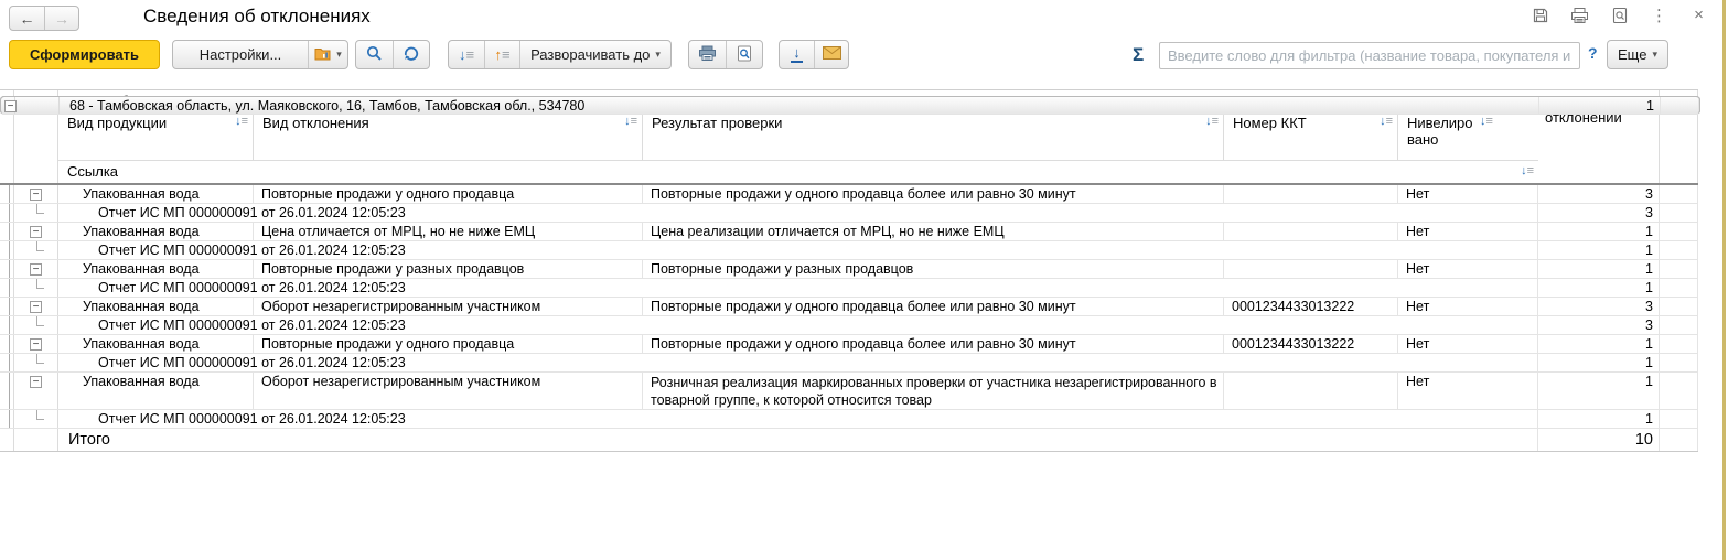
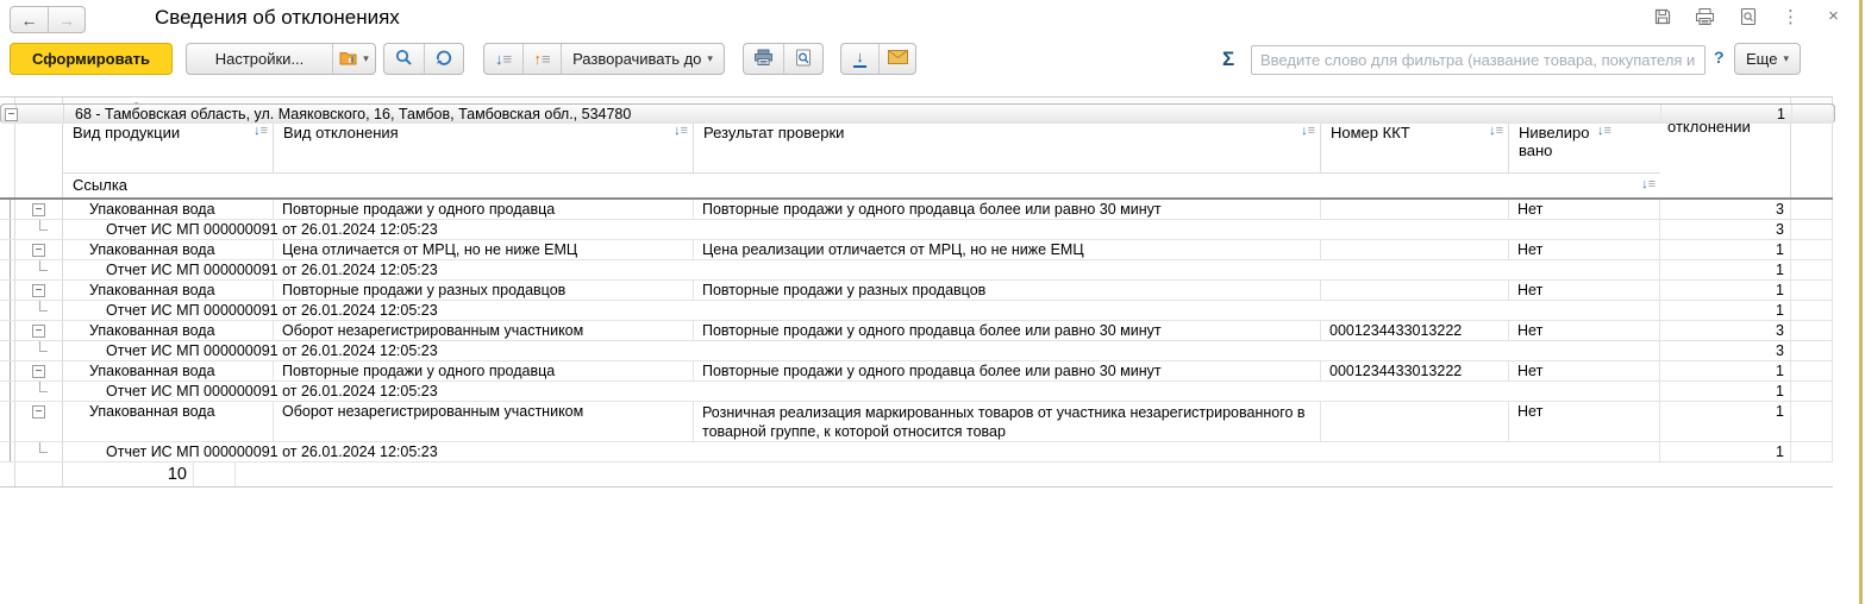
  ←
  →
  Сведения об отклонениях
  ⋮
  ×
  Сформировать
  Настройки...
  ▾
  Разворачивать до
  ▾
  ↓
  Σ
  Введите слово для фильтра (название товара, покупателя и
  ?
  Еще
  ▾
  Вид продукции
  Вид отклонения
  Результат проверки
  Номер ККТ
  Нивелировано
  Ссылка
  −
  Упакованная вода
  Повторные продажи у одного продавца
  Повторные продажи у одного продавца более или равно 30 минут
  Нет
  3
  Отчет ИС МП 000000091 от 26.01.2024 12:05:23
  3
  −
  Упакованная вода
  Цена отличается от МРЦ, но не ниже ЕМЦ
  Цена реализации отличается от МРЦ, но не ниже ЕМЦ
  Нет
  1
  Отчет ИС МП 000000091 от 26.01.2024 12:05:23
  1
  −
  Упакованная вода
  Повторные продажи у разных продавцов
  Повторные продажи у разных продавцов
  Нет
  1
  Отчет ИС МП 000000091 от 26.01.2024 12:05:23
  1
  −
  Упакованная вода
  Оборот незарегистрированным участником
  Повторные продажи у одного продавца более или равно 30 минут
  0001234433013222
  Нет
  3
  Отчет ИС МП 000000091 от 26.01.2024 12:05:23
  3
  −
  Упакованная вода
  Повторные продажи у одного продавца
  Повторные продажи у одного продавца более или равно 30 минут
  0001234433013222
  Нет
  1
  Отчет ИС МП 000000091 от 26.01.2024 12:05:23
  1
  −
  68 - Тамбовская область, ул. Маяковского, 16, Тамбов, Тамбовская обл., 534780
  1
  −
  Упакованная вода
  Оборот незарегистрированным участником
- Розничная реализация маркированных проверки от участника незарегистрированного в товарной группе, к которой относится товар
+ Розничная реализация маркированных товаров от участника незарегистрированного в товарной группе, к которой относится товар
  Нет
  1
  Отчет ИС МП 000000091 от 26.01.2024 12:05:23
  1
- Итого
  10
